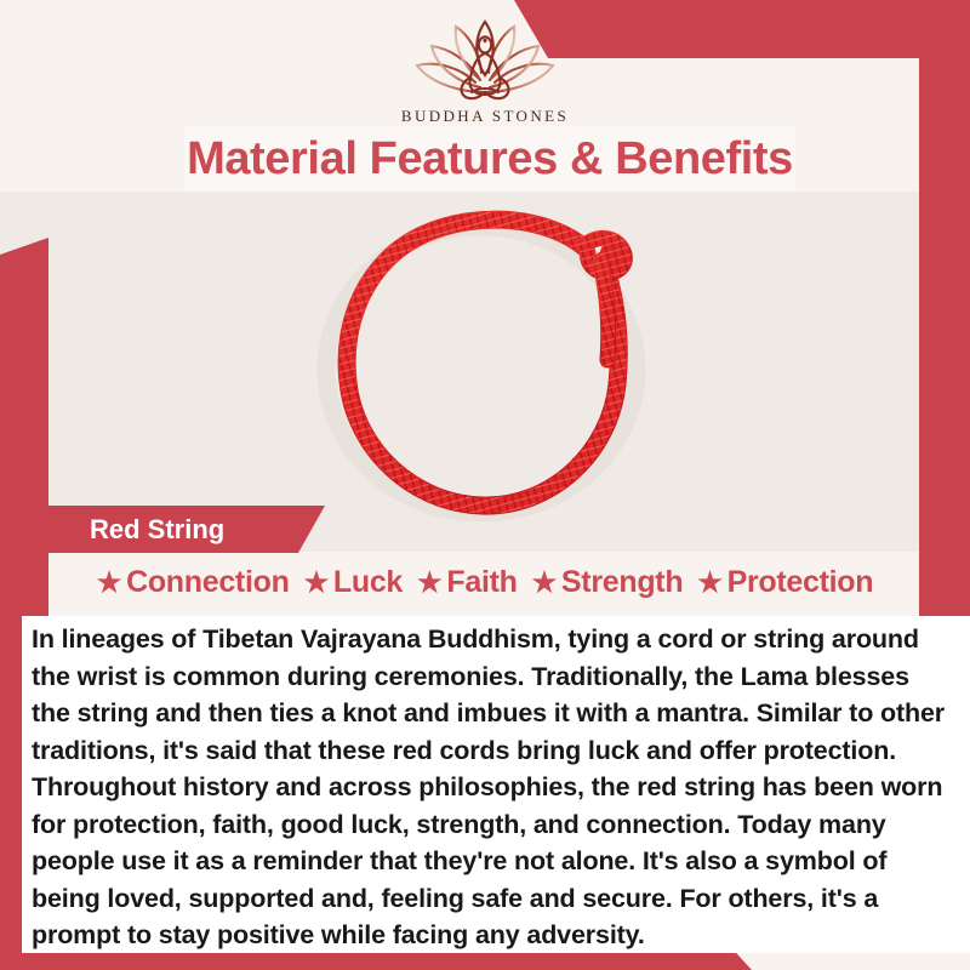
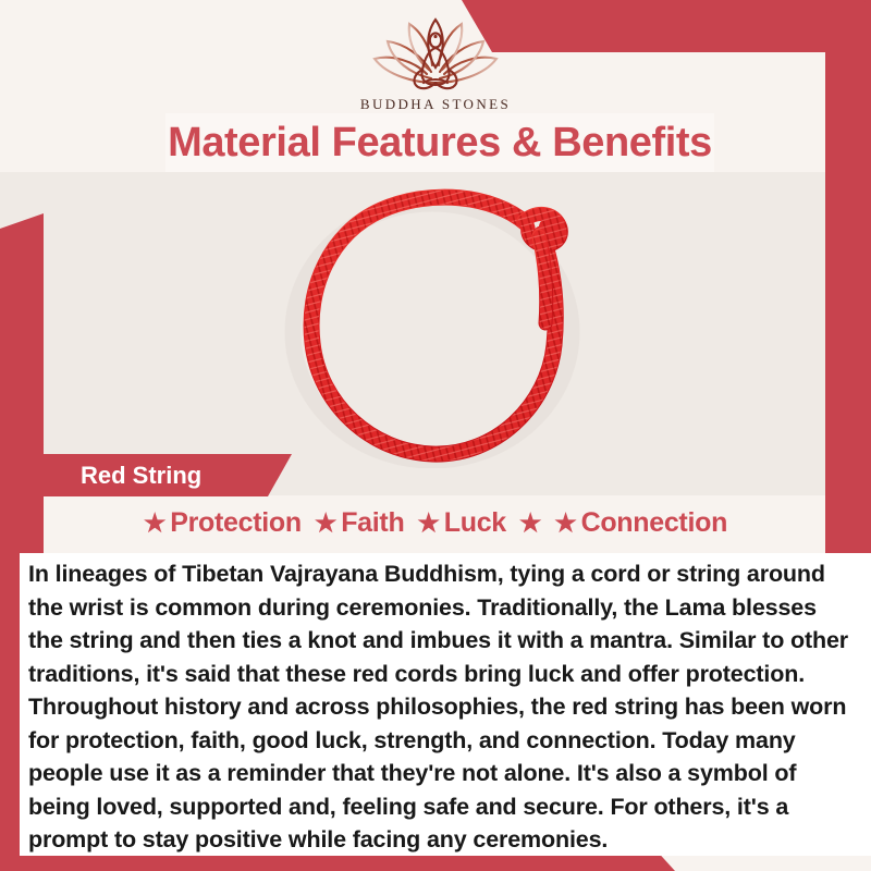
  BUDDHA STONES
  Material Features & Benefits
  Red String
  ★
- Connection
+ Protection
  ★
- Luck
+ Faith
  ★
- Faith
+ Luck
  ★
- Strength
  ★
- Protection
+ Connection
- In lineages of Tibetan Vajrayana Buddhism, tying a cord or string around the wrist is common during ceremonies. Traditionally, the Lama blesses the string and then ties a knot and imbues it with a mantra. Similar to other traditions, it's said that these red cords bring luck and offer protection. Throughout history and across philosophies, the red string has been worn for protection, faith, good luck, strength, and connection. Today many people use it as a reminder that they're not alone. It's also a symbol of being loved, supported and, feeling safe and secure. For others, it's a prompt to stay positive while facing any adversity.
+ In lineages of Tibetan Vajrayana Buddhism, tying a cord or string around the wrist is common during ceremonies. Traditionally, the Lama blesses the string and then ties a knot and imbues it with a mantra. Similar to other traditions, it's said that these red cords bring luck and offer protection. Throughout history and across philosophies, the red string has been worn for protection, faith, good luck, strength, and connection. Today many people use it as a reminder that they're not alone. It's also a symbol of being loved, supported and, feeling safe and secure. For others, it's a prompt to stay positive while facing any ceremonies.
